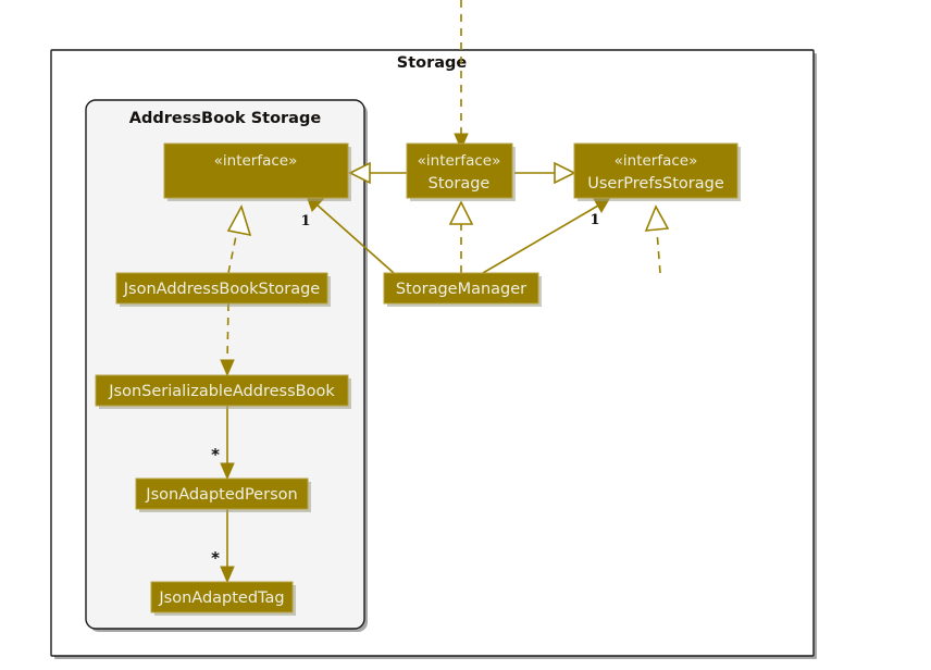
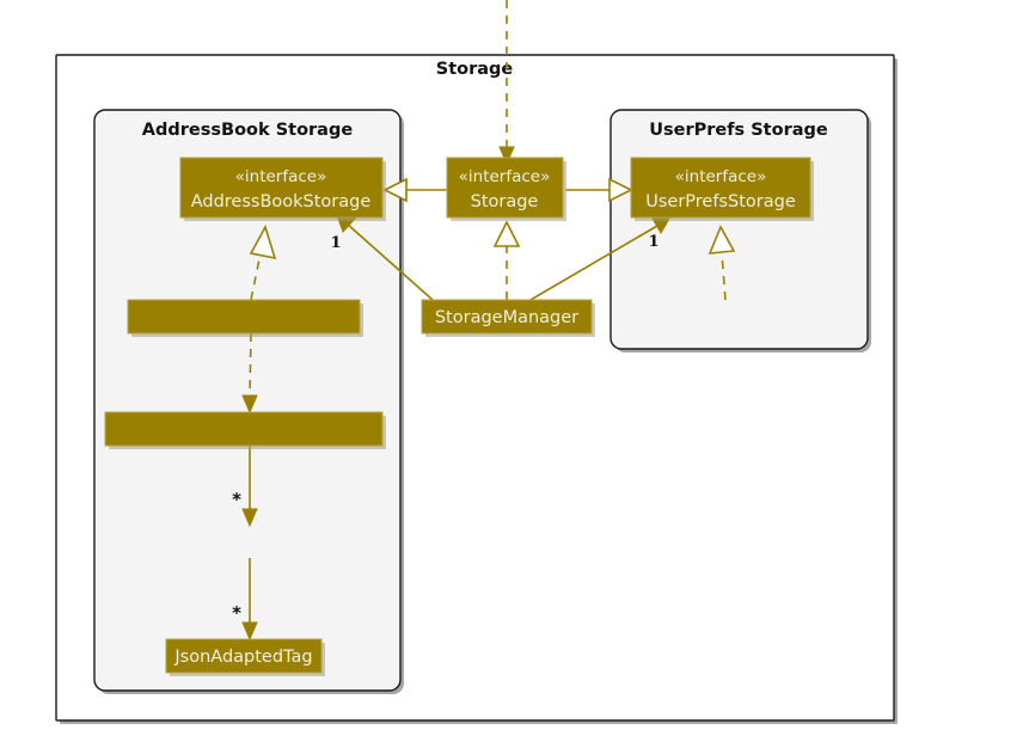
  Storag
  AddressBook Storage
+ UserPrefs Storage
  1
  1
  *
  *
  «interface»
+ AddressBookStorage
  «interface»
  Storage
  «interface»
  UserPrefsStorage
- JsonAddressBookStorage
  StorageManager
- JsonSerializableAddressBook
- JsonAdaptedPerson
  JsonAdaptedTag
